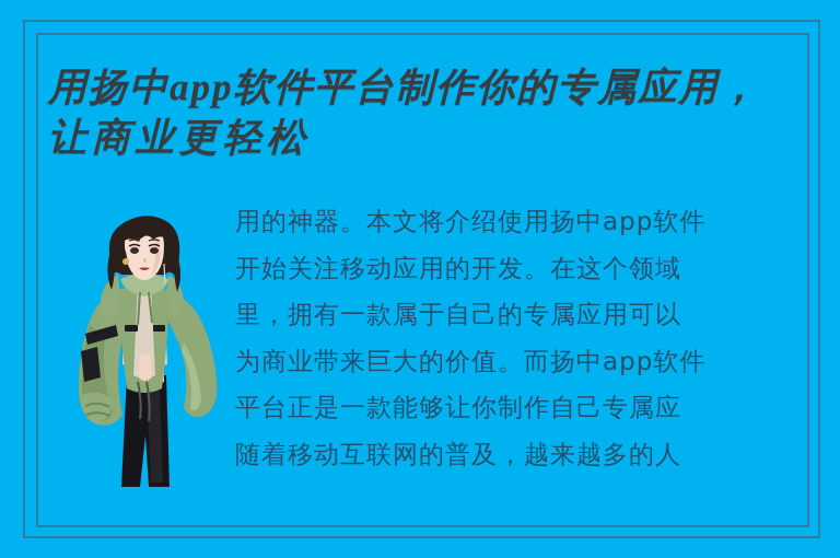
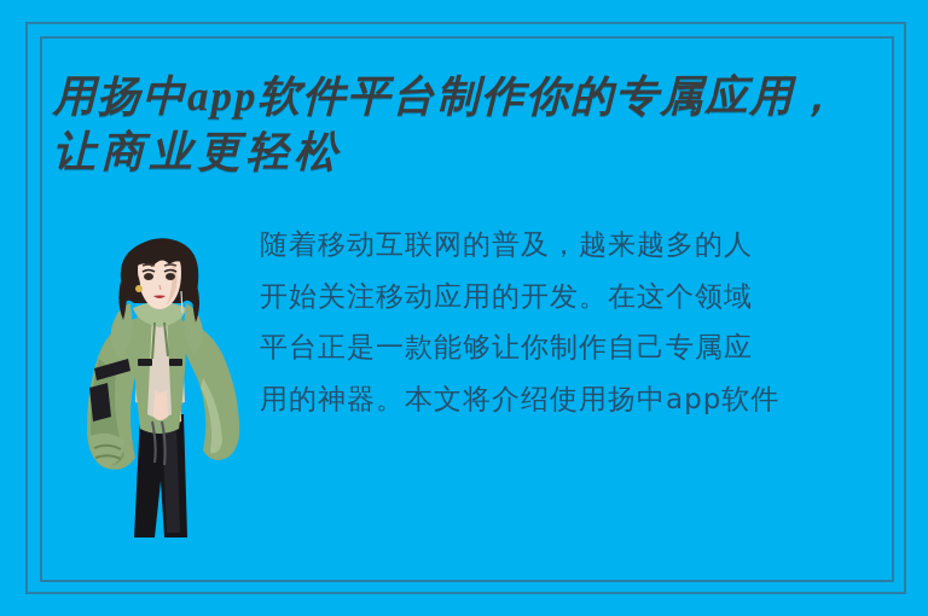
  用扬中app软件平台制作你的专属应用，
  让商业更轻松
- 用的神器。本文将介绍使用扬中app软件
+ 随着移动互联网的普及，越来越多的人
  开始关注移动应用的开发。在这个领域
- 里，拥有一款属于自己的专属应用可以
- 为商业带来巨大的价值。而扬中app软件
  平台正是一款能够让你制作自己专属应
- 随着移动互联网的普及，越来越多的人
+ 用的神器。本文将介绍使用扬中app软件
